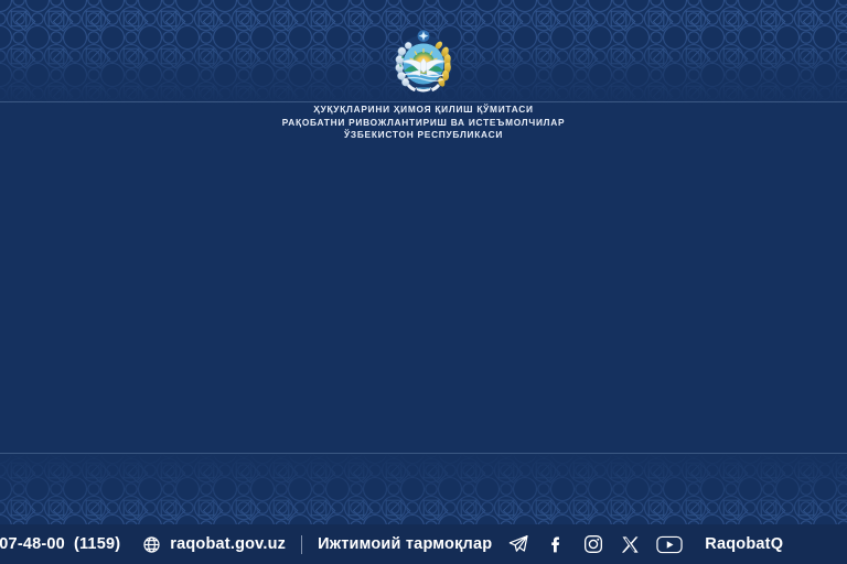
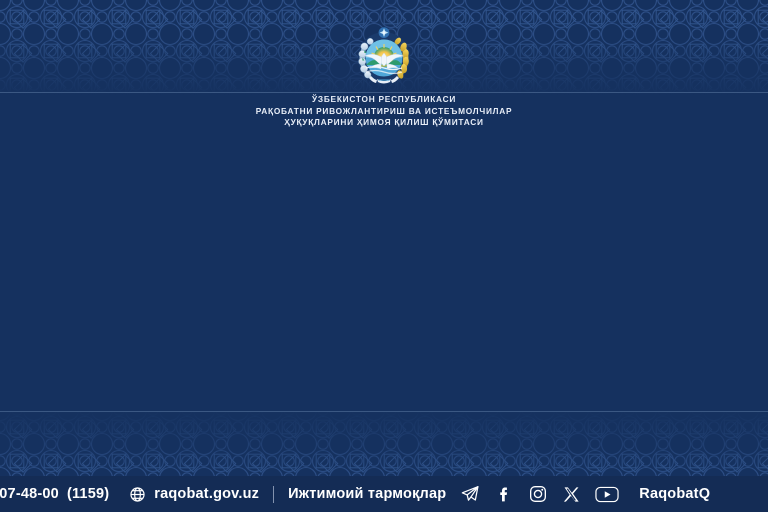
- ҲУҚУҚЛАРИНИ ҲИМОЯ ҚИЛИШ ҚЎМИТАСИ
+ ЎЗБЕКИСТОН РЕСПУБЛИКАСИ
  РАҚОБАТНИ РИВОЖЛАНТИРИШ ВА ИСТЕЪМОЛЧИЛАР
- ЎЗБЕКИСТОН РЕСПУБЛИКАСИ
+ ҲУҚУҚЛАРИНИ ҲИМОЯ ҚИЛИШ ҚЎМИТАСИ
  07-48-00
  (1159)
  raqobat.gov.uz
  Ижтимоий тармоқлар
  RaqobatQ
